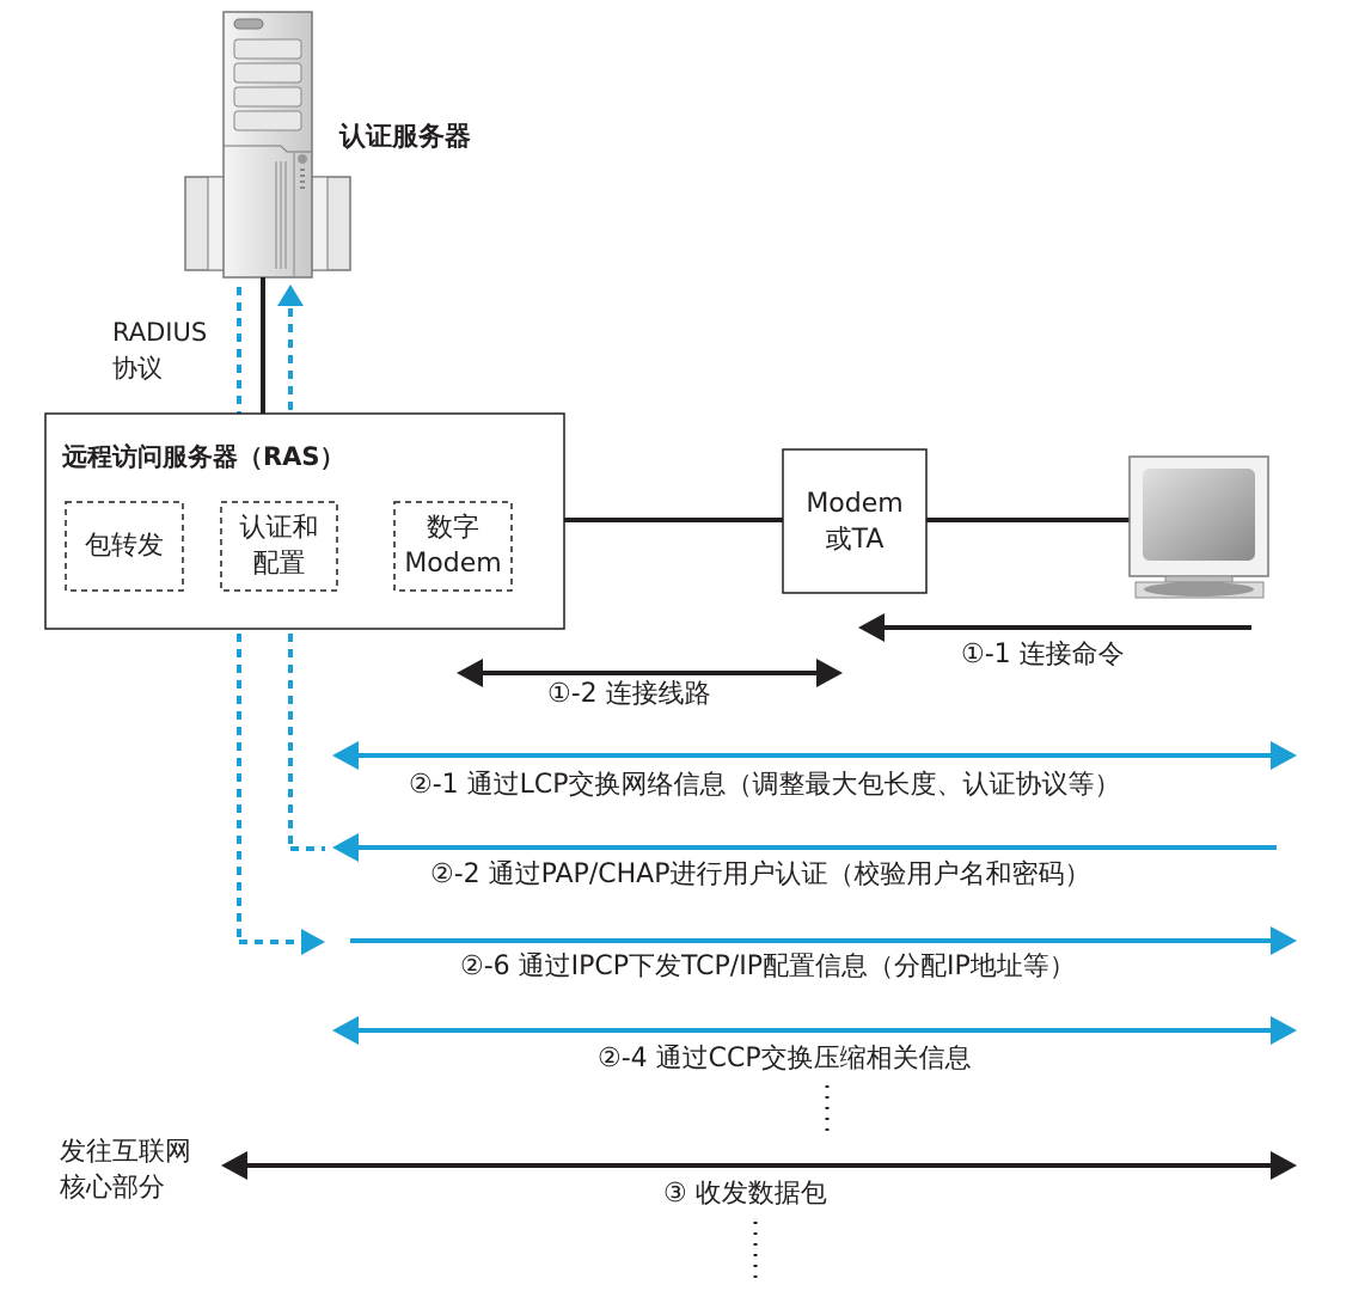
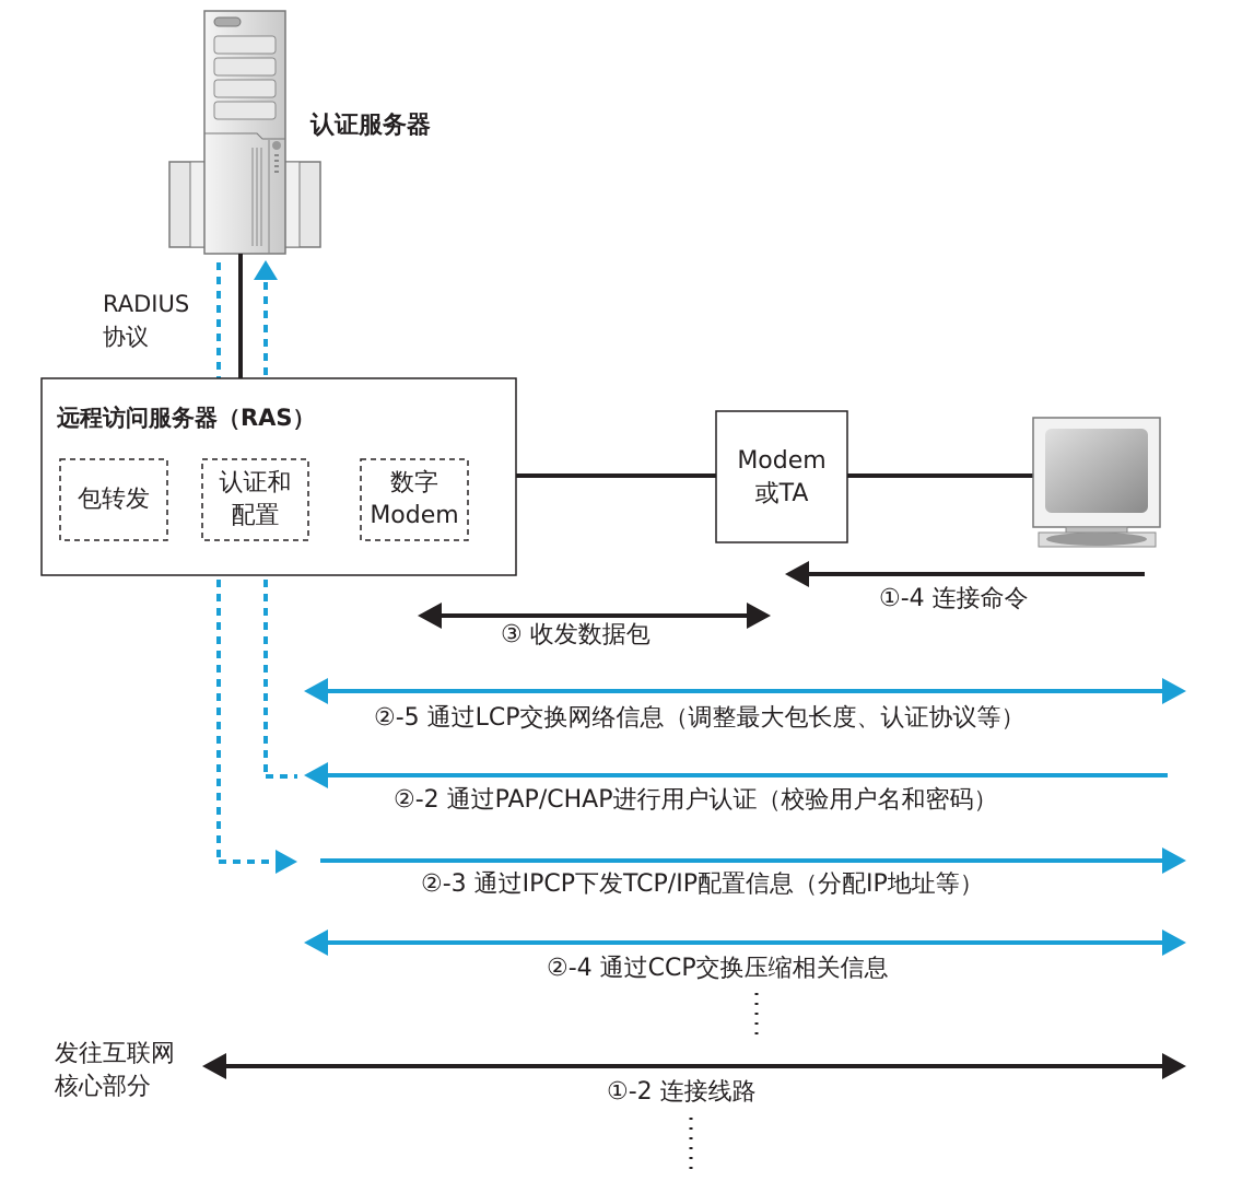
  认证服务器
  RADIUS
  协议
  远程访问服务器（RAS）
  包转发
  认证和
  配置
  数字
  Modem
  Modem
  或TA
- ①-1 连接命令
+ ①-4 连接命令
- ①-2 连接线路
+ ③ 收发数据包
- ②-1 通过LCP交换网络信息（调整最大包长度、认证协议等）
+ ②-5 通过LCP交换网络信息（调整最大包长度、认证协议等）
  ②-2 通过PAP/CHAP进行用户认证（校验用户名和密码）
- ②-6 通过IPCP下发TCP/IP配置信息（分配IP地址等）
+ ②-3 通过IPCP下发TCP/IP配置信息（分配IP地址等）
  ②-4 通过CCP交换压缩相关信息
- ③ 收发数据包
+ ①-2 连接线路
  发往互联网
  核心部分
